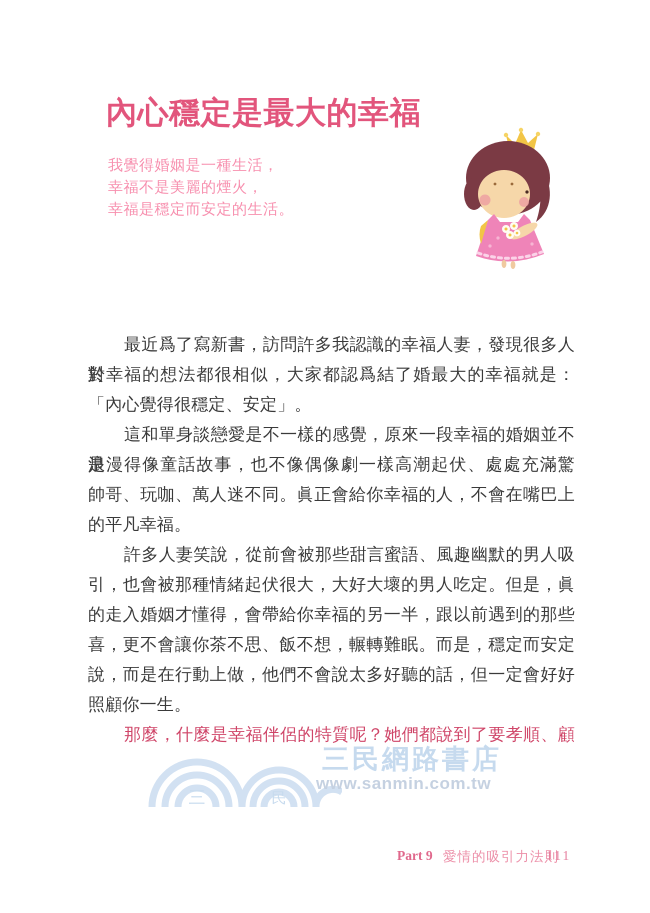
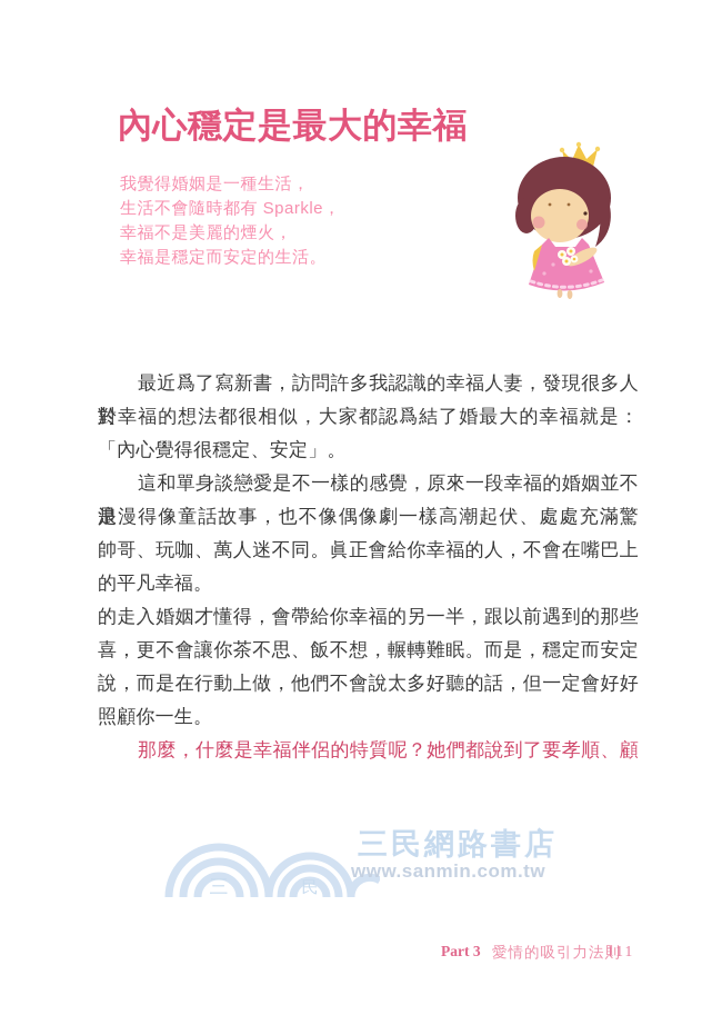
  內心穩定是最大的幸福
  我覺得婚姻是一種生活，
+ 生活不會隨時都有 Sparkle，
  幸福不是美麗的煙火，
  幸福是穩定而安定的生活。
  最近爲了寫新書，訪問許多我認識的幸福人妻，發現很多人對
  於幸福的想法都很相似，大家都認爲結了婚最大的幸福就是：
  「內心覺得很穩定、安定」。
  這和單身談戀愛是不一樣的感覺，原來一段幸福的婚姻並不是
  浪漫得像童話故事，也不像偶像劇一樣高潮起伏、處處充滿驚
  帥哥、玩咖、萬人迷不同。眞正會給你幸福的人，不會在嘴巴上
  的平凡幸福。
- 許多人妻笑說，從前會被那些甜言蜜語、風趣幽默的男人吸
- 引，也會被那種情緒起伏很大，大好大壞的男人吃定。但是，眞
  的走入婚姻才懂得，會帶給你幸福的另一半，跟以前遇到的那些
  喜，更不會讓你茶不思、飯不想，輾轉難眠。而是，穩定而安定
  說，而是在行動上做，他們不會說太多好聽的話，但一定會好好
  照顧你一生。
  那麼，什麼是幸福伴侶的特質呢？她們都說到了要孝順、顧
  三
  民
  三民網路書店
  www.sanmin.com.tw
- Part 9
+ Part 3
  愛情的吸引力法則
  111
